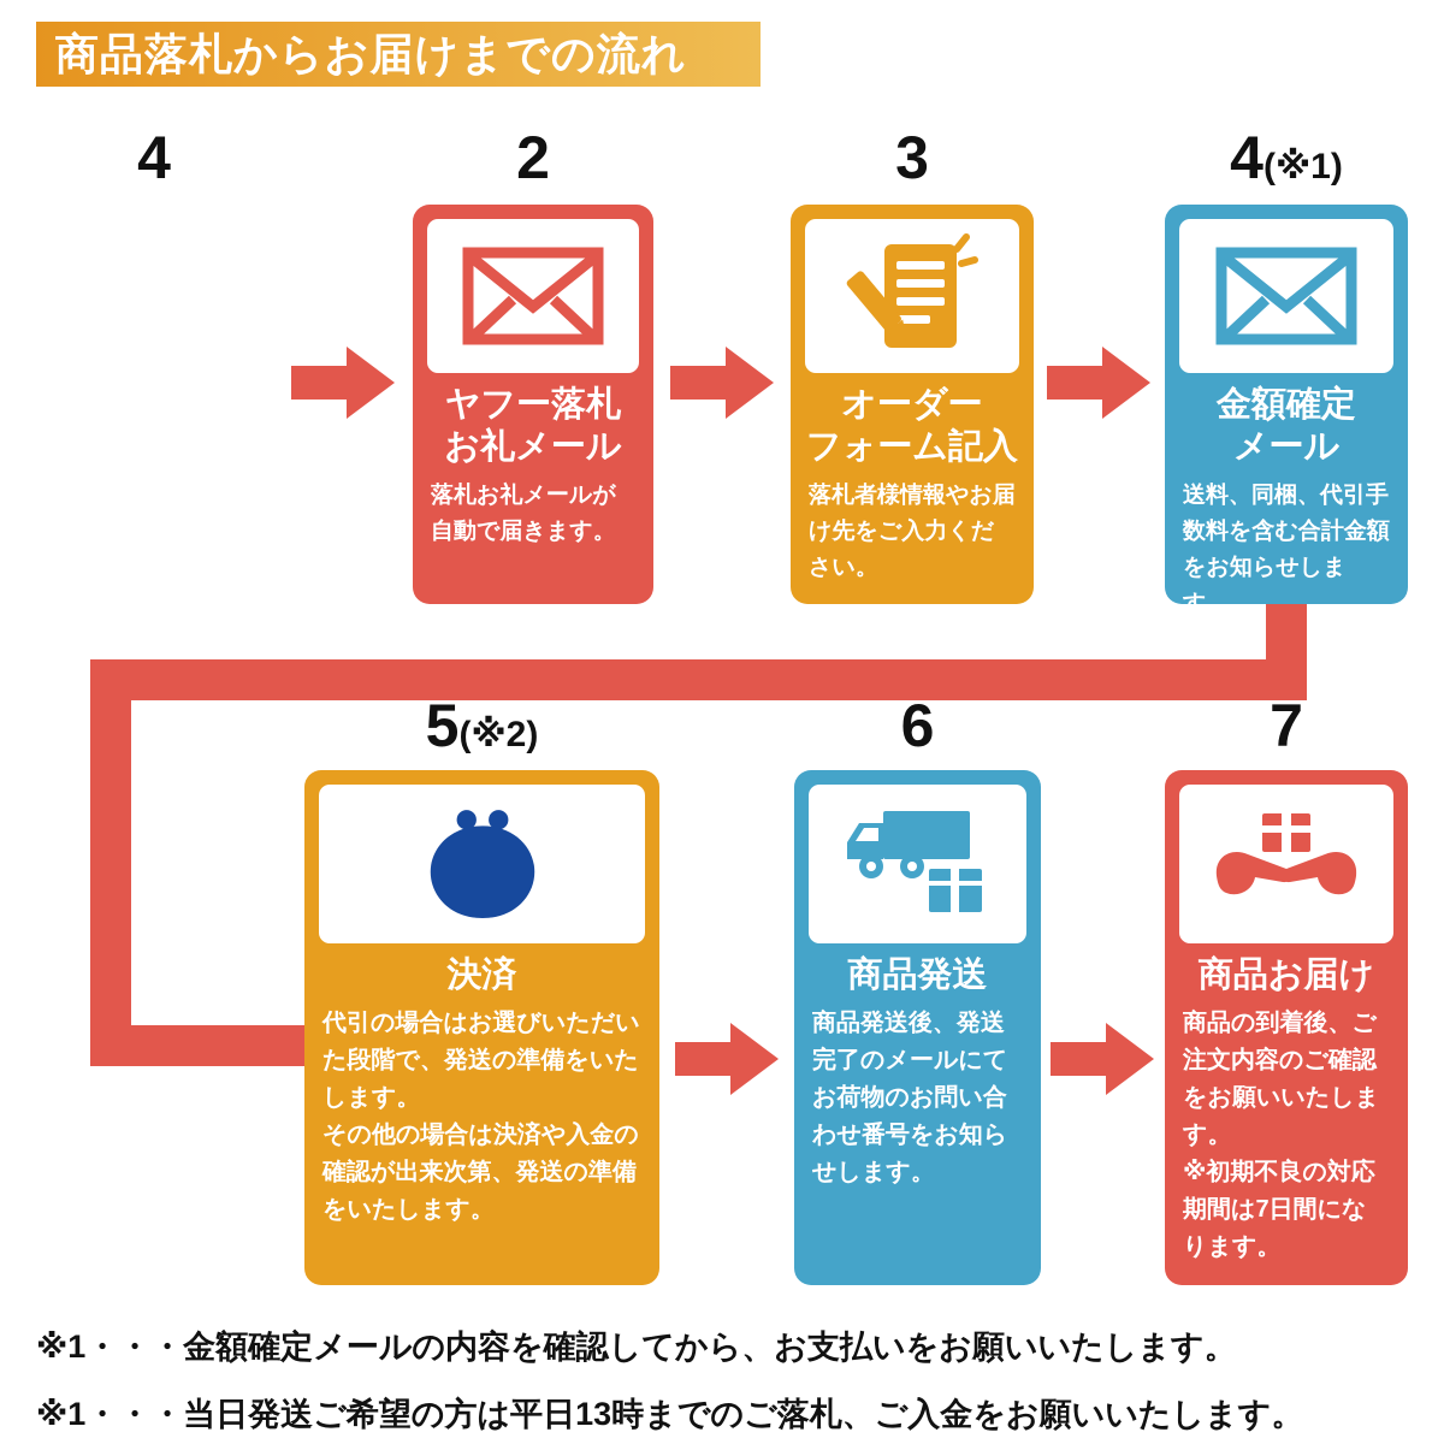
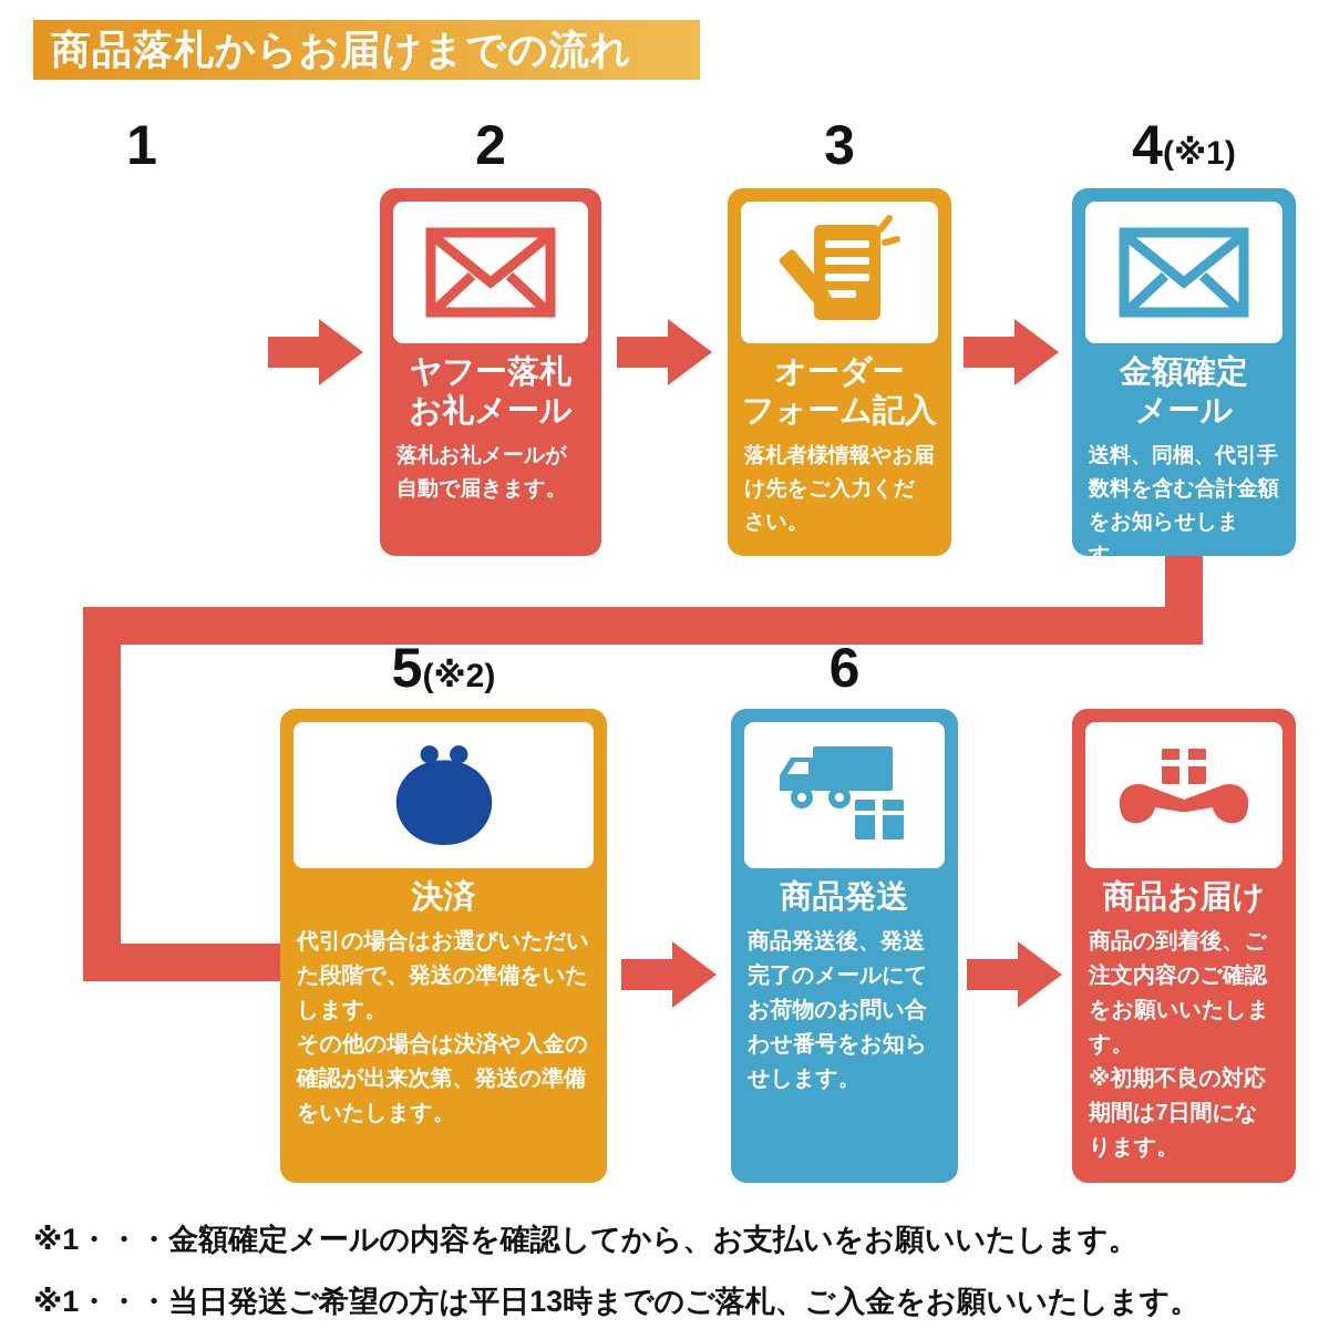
  商品落札からお届けまでの流れ
- 4
+ 1
  2
  3
  4(※1)
  5(※2)
  6
- 7
  ヤフー落札
  お礼メール
  落札お礼メールが自動で届きます。
  オーダー
  フォーム記入
  落札者様情報やお届け先をご入力ください。
  金額確定
  メール
  送料、同梱、代引手数料を含む合計金額をお知らせします。
  決済
  代引の場合はお選びいただいた段階で、発送の準備をいたします。
  その他の場合は決済や入金の確認が出来次第、発送の準備をいたします。
  商品発送
  商品発送後、発送完了のメールにてお荷物のお問い合わせ番号をお知らせします。
  商品お届け
  商品の到着後、ご注文内容のご確認をお願いいたします。
  ※初期不良の対応期間は7日間になります。
  ※1・・・金額確定メールの内容を確認してから、お支払いをお願いいたします。
  ※1・・・当日発送ご希望の方は平日13時までのご落札、ご入金をお願いいたします。
